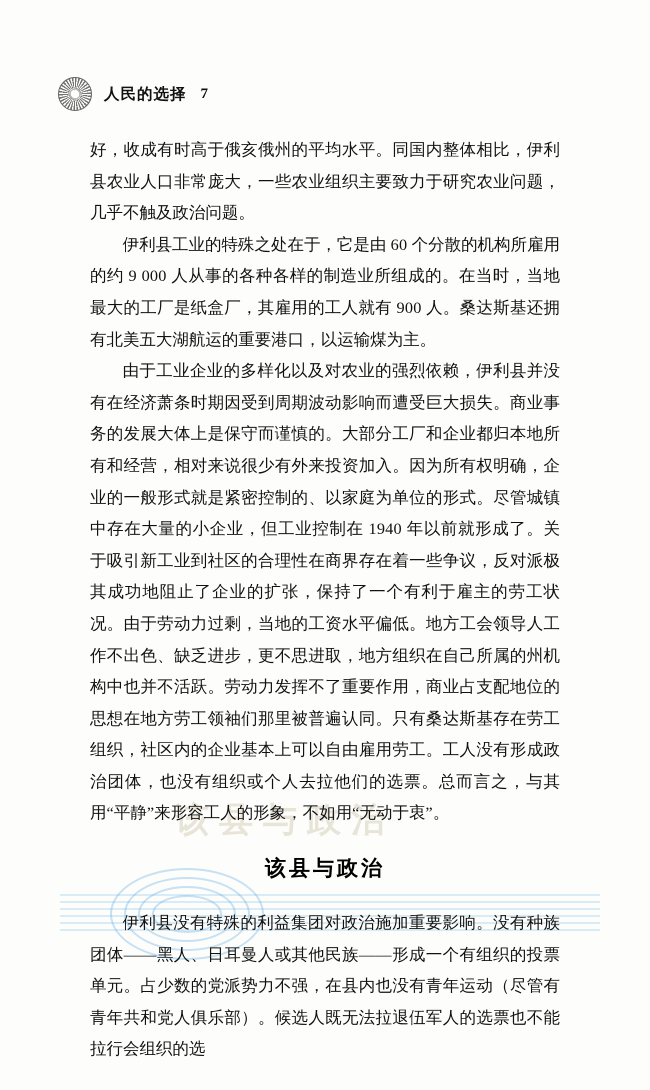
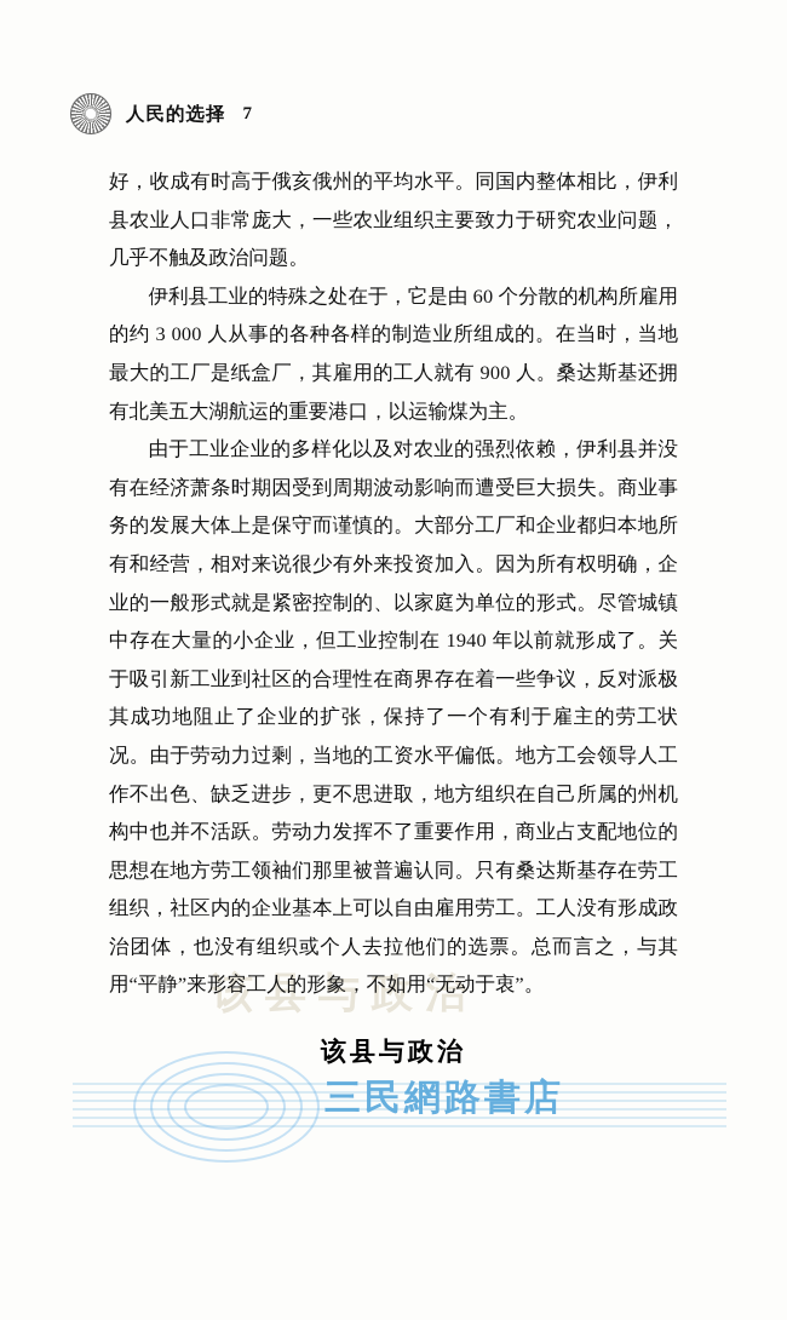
  人民的选择
  7
  该县与政治
+ 三民網路書店
  好，收成有时高于俄亥俄州的平均水平。同国内整体相比，伊利县农业人口非常庞大，一些农业组织主要致力于研究农业问题，几乎不触及政治问题。
- 伊利县工业的特殊之处在于，它是由 60 个分散的机构所雇用的约 9 000 人从事的各种各样的制造业所组成的。在当时，当地最大的工厂是纸盒厂，其雇用的工人就有 900 人。桑达斯基还拥有北美五大湖航运的重要港口，以运输煤为主。
+ 伊利县工业的特殊之处在于，它是由 60 个分散的机构所雇用的约 3 000 人从事的各种各样的制造业所组成的。在当时，当地最大的工厂是纸盒厂，其雇用的工人就有 900 人。桑达斯基还拥有北美五大湖航运的重要港口，以运输煤为主。
  由于工业企业的多样化以及对农业的强烈依赖，伊利县并没有在经济萧条时期因受到周期波动影响而遭受巨大损失。商业事务的发展大体上是保守而谨慎的。大部分工厂和企业都归本地所有和经营，相对来说很少有外来投资加入。因为所有权明确，企业的一般形式就是紧密控制的、以家庭为单位的形式。尽管城镇中存在大量的小企业，但工业控制在 1940 年以前就形成了。关于吸引新工业到社区的合理性在商界存在着一些争议，反对派极其成功地阻止了企业的扩张，保持了一个有利于雇主的劳工状况。由于劳动力过剩，当地的工资水平偏低。地方工会领导人工作不出色、缺乏进步，更不思进取，地方组织在自己所属的州机构中也并不活跃。劳动力发挥不了重要作用，商业占支配地位的思想在地方劳工领袖们那里被普遍认同。只有桑达斯基存在劳工组织，社区内的企业基本上可以自由雇用劳工。工人没有形成政治团体，也没有组织或个人去拉他们的选票。总而言之，与其用“平静”来形容工人的形象，不如用“无动于衷”。
  该县与政治
- 伊利县没有特殊的利益集团对政治施加重要影响。没有种族团体——黑人、日耳曼人或其他民族——形成一个有组织的投票单元。占少数的党派势力不强，在县内也没有青年运动（尽管有青年共和党人俱乐部）。候选人既无法拉退伍军人的选票也不能拉行会组织的选
